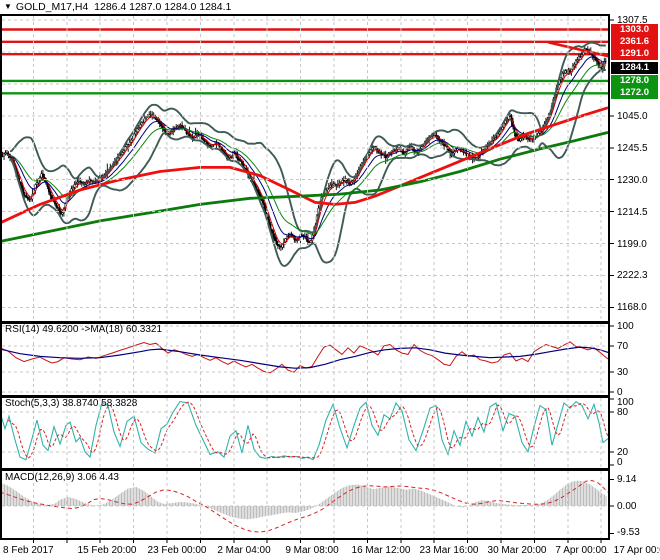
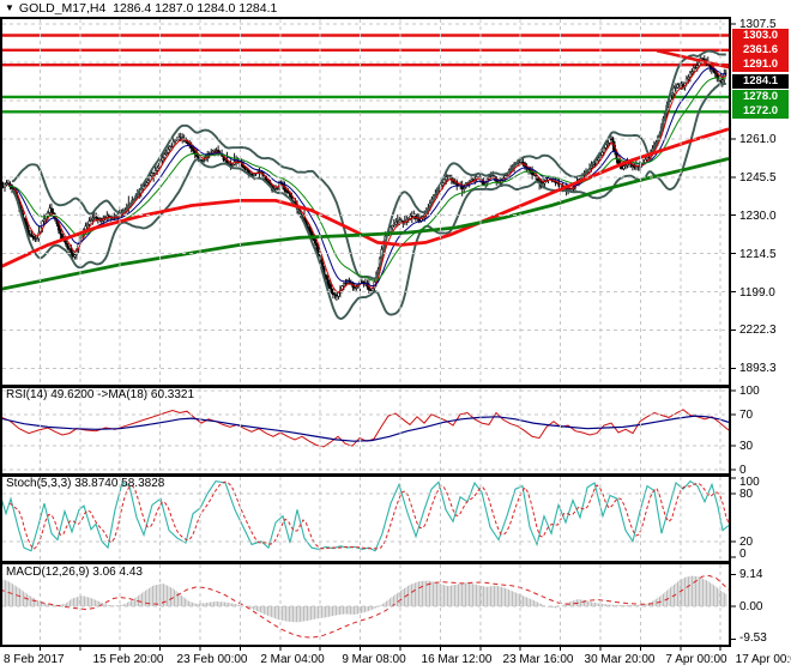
  ▼ GOLD_M17,H4 1286.4 1287.0 1284.0 1284.1
  RSI(14) 49.6200 ->MA(18) 60.3321
  Stoch(5,3,3) 38.8740 58.3828
  MACD(12,26,9) 3.06 4.43
  1307.5
- 1045.0
+ 1261.0
  1245.5
  1230.0
  1214.5
  1199.0
  2222.3
- 1168.0
+ 1893.3
  100
  70
  30
  0
  100
  80
  20
  0
  9.14
  0.00
  -9.53
  8 Feb 2017
  15 Feb 20:00
  23 Feb 00:00
  2 Mar 04:00
  9 Mar 08:00
  16 Mar 12:00
  23 Mar 16:00
  30 Mar 20:00
  7 Apr 00:00
  17 Apr 00:
  1303.0
  2361.6
  1291.0
  1284.1
  1278.0
  1272.0
